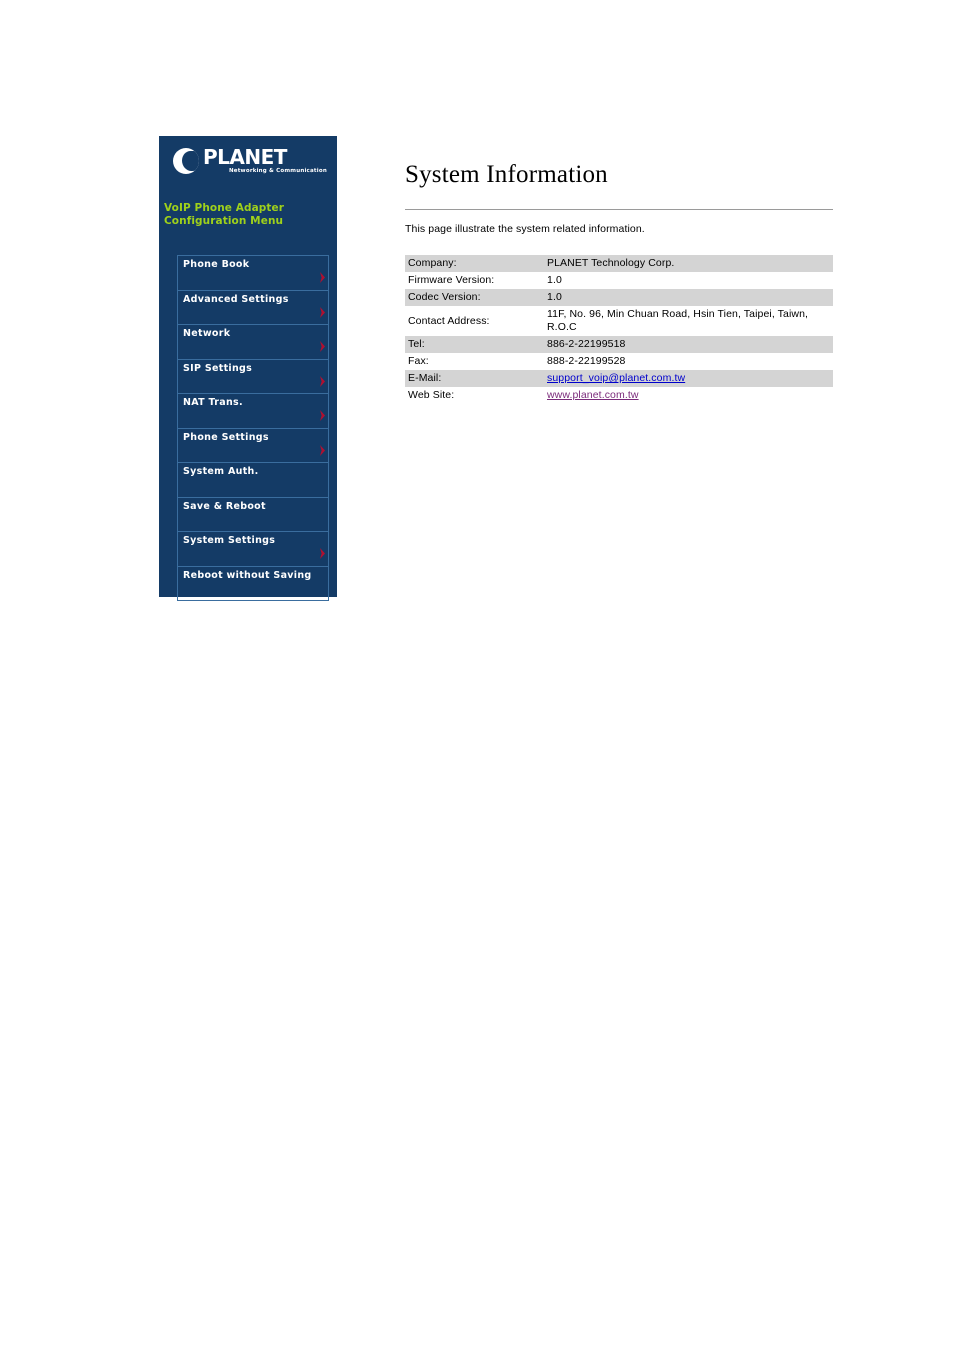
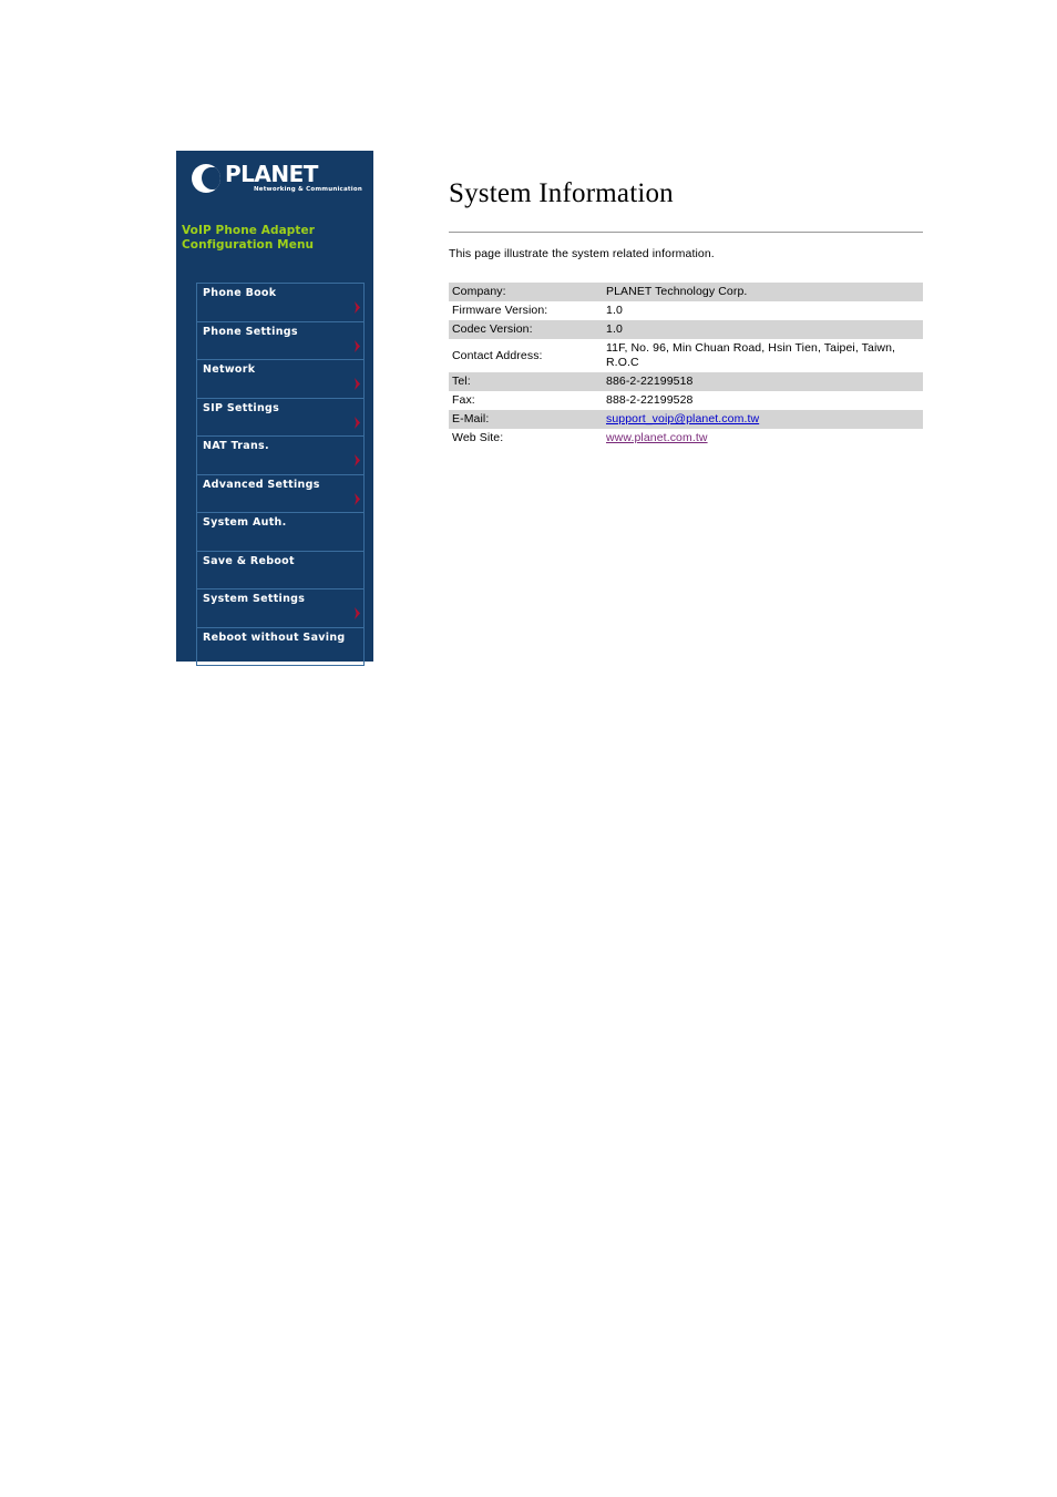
  PLANET
  VoIP Phone Adapter
  Configuration Menu
  Phone Book
- Advanced Settings
+ Phone Settings
  Network
  SIP Settings
  NAT Trans.
- Phone Settings
+ Advanced Settings
  System Auth.
  Save & Reboot
  System Settings
  Reboot without Saving
  System Information
  This page illustrate the system related information.
  Company:	PLANET Technology Corp.
  Firmware Version:	1.0
  Codec Version:	1.0
  Contact Address:	11F, No. 96, Min Chuan Road, Hsin Tien, Taipei, Taiwn, R.O.C
  Tel:	886-2-22199518
  Fax:	888-2-22199528
  E-Mail:	support_voip@planet.com.tw
  Web Site:	www.planet.com.tw
